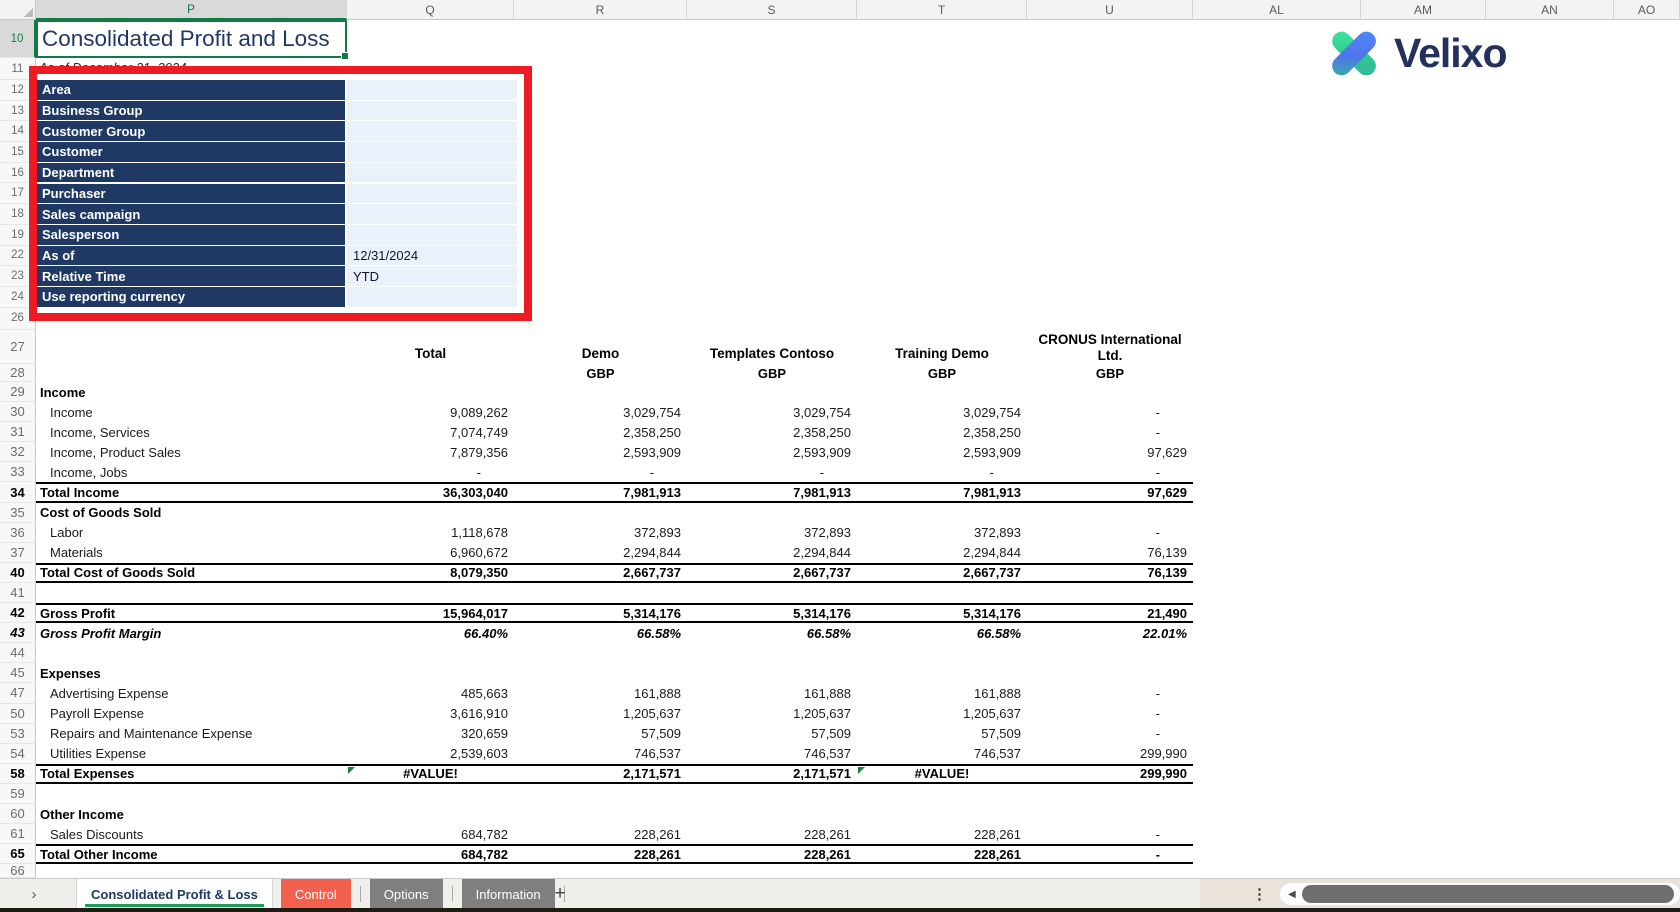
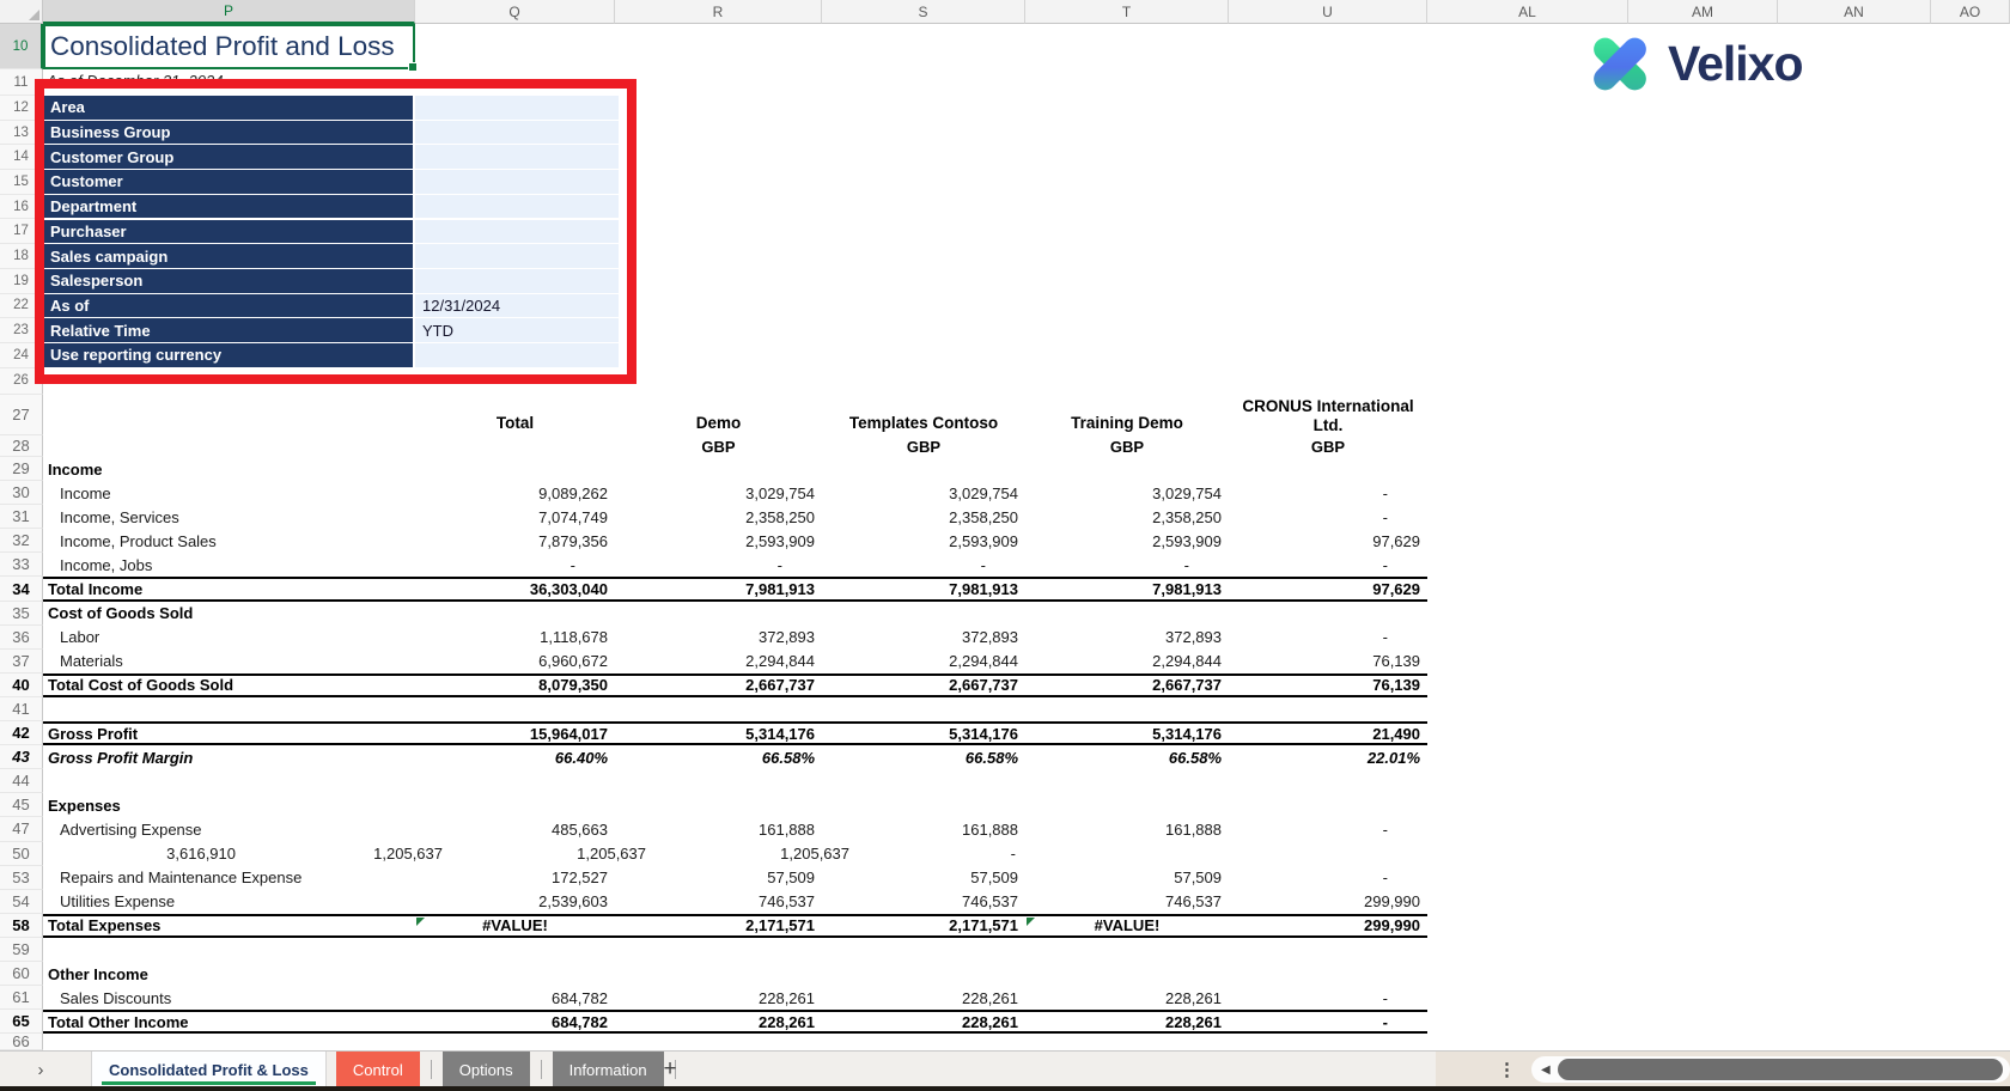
  P
  Q
  R
  S
  T
  U
  AL
  AM
  AN
  AO
  10
  11
  12
  13
  14
  15
  16
  17
  18
  19
  22
  23
  24
  26
  Consolidated Profit and Loss
  As of December 31, 2024
  Area
  Business Group
  Customer Group
  Customer
  Department
  Purchaser
  Sales campaign
  Salesperson
  As of
  12/31/2024
  Relative Time
  YTD
  Use reporting currency
  Velixo
  27
  Total
  Demo
  Templates Contoso
  Training Demo
  CRONUS International Ltd.
  28
  GBP
  GBP
  GBP
  GBP
  29
  Income
  30
  Income
  9,089,262
  3,029,754
  3,029,754
  3,029,754
  -
  31
  Income, Services
  7,074,749
  2,358,250
  2,358,250
  2,358,250
  -
  32
  Income, Product Sales
  7,879,356
  2,593,909
  2,593,909
  2,593,909
  97,629
  33
  Income, Jobs
  -
  -
  -
  -
  -
  34
  Total Income
  36,303,040
  7,981,913
  7,981,913
  7,981,913
  97,629
  35
  Cost of Goods Sold
  36
  Labor
  1,118,678
  372,893
  372,893
  372,893
  -
  37
  Materials
  6,960,672
  2,294,844
  2,294,844
  2,294,844
  76,139
  40
  Total Cost of Goods Sold
  8,079,350
  2,667,737
  2,667,737
  2,667,737
  76,139
  41
  42
  Gross Profit
  15,964,017
  5,314,176
  5,314,176
  5,314,176
  21,490
  43
  Gross Profit Margin
  66.40%
  66.58%
  66.58%
  66.58%
  22.01%
  44
  45
  Expenses
  47
  Advertising Expense
  485,663
  161,888
  161,888
  161,888
  -
  50
- Payroll Expense
  3,616,910
  1,205,637
  1,205,637
  1,205,637
  -
  53
  Repairs and Maintenance Expense
- 320,659
+ 172,527
  57,509
  57,509
  57,509
  -
  54
  Utilities Expense
  2,539,603
  746,537
  746,537
  746,537
  299,990
  58
  Total Expenses
  #VALUE!
  2,171,571
  2,171,571
  #VALUE!
  299,990
  59
  60
  Other Income
  61
  Sales Discounts
  684,782
  228,261
  228,261
  228,261
  -
  65
  Total Other Income
  684,782
  228,261
  228,261
  228,261
  -
  66
  ›
  Consolidated Profit & Loss
  Control
  Options
  Information
  +
  ⋮
  ◀
